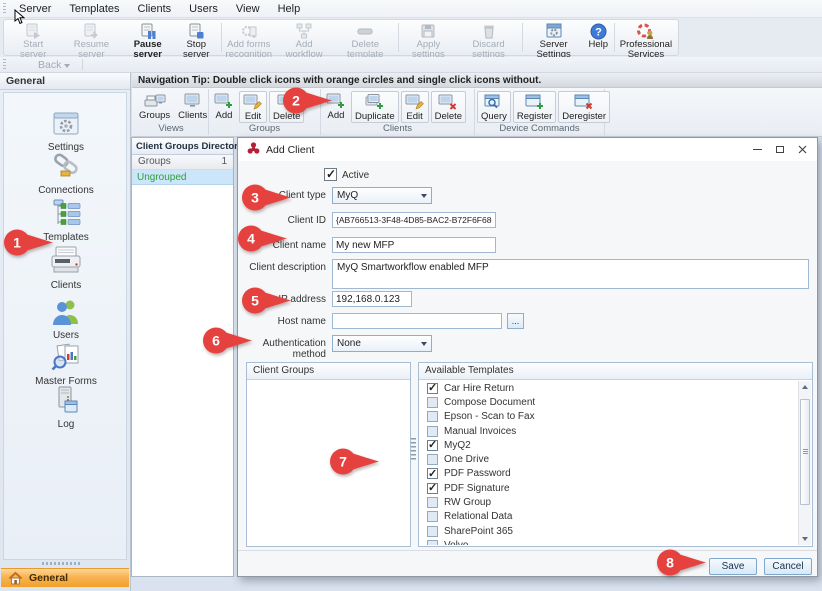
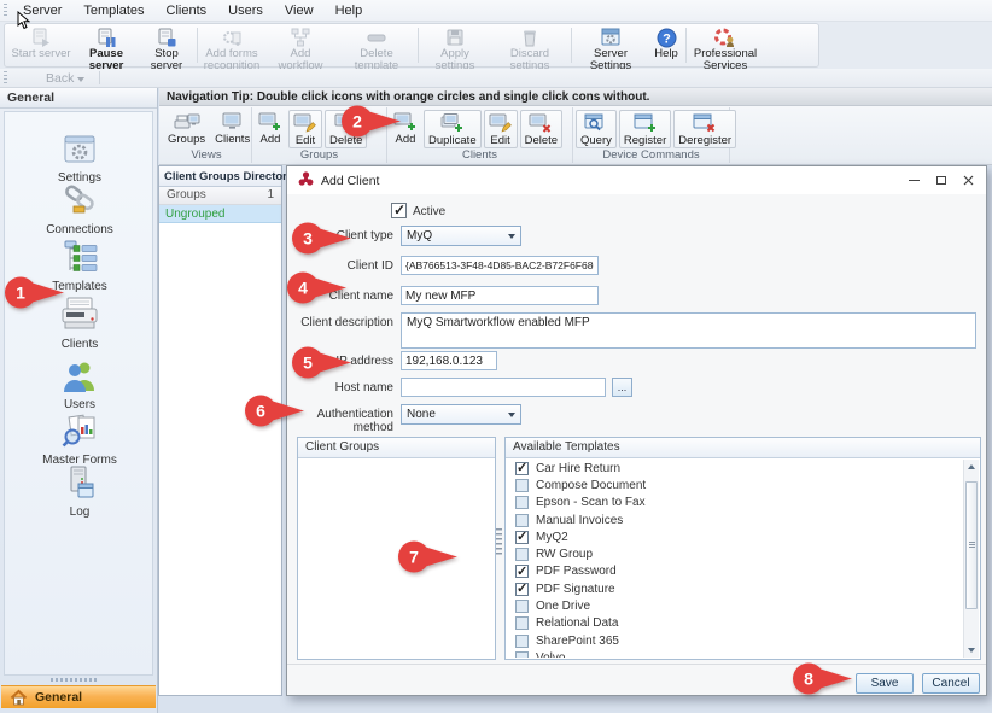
  Server
  Templates
  Clients
  Users
  View
  Help
  Start server
- Resume server
  Pause server
  Stop server
  Add forms recognition
  Add workflow
  Delete template
  Apply settings
  Discard settings
  Server Settings
  ?
  Help
  Professional Services
  Back
  General
  Settings
  Connections
  Templates
  Clients
  Users
  Master Forms
  Log
  General
- Navigation Tip: Double click icons with orange circles and single click icons without.
+ Navigation Tip: Double click icons with orange circles and single click cons without.
  Groups
  Clients
  Views
  Add
  Edit
  Delete
  Groups
  Add
  Duplicate
  Edit
  Delete
  Clients
  Query
  Register
  Deregister
  Device Commands
  Client Groups Directo
  Groups
  1
  Ungrouped
  Add Client
  Active
  lient type
  MyQ
  Client ID
  {AB766513-3F48-4D85-BAC2-B72F6F68
  Client name
  My new MFP
  Client description
  MyQ Smartworkflow enabled MFP
  address
  192,168.0.123
  Host name
  ...
  Authentication method
  None
  Client Groups
  Available Templates
  Car Hire Return
  Compose Document
  Epson - Scan to Fax
  Manual Invoices
  MyQ2
- One Drive
+ RW Group
  PDF Password
  PDF Signature
- RW Group
+ One Drive
  Relational Data
  SharePoint 365
  Save
  Cancel
  1
  2
  3
  4
  5
  6
  7
  8
